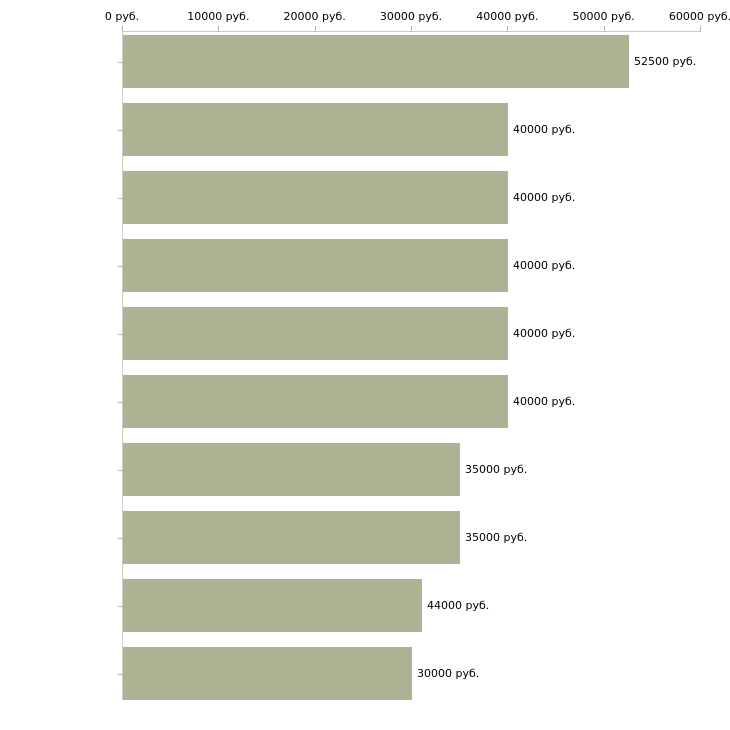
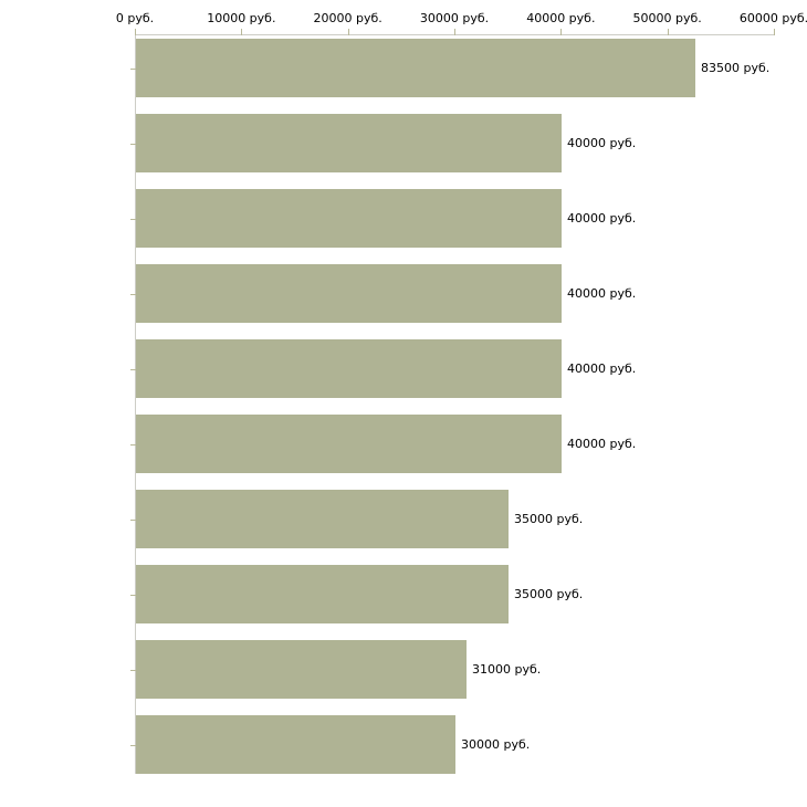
  0 руб.
  10000 руб.
  20000 руб.
  30000 руб.
  40000 руб.
  50000 руб.
  60000 руб.
- 52500 руб.
+ 83500 руб.
  40000 руб.
  40000 руб.
  40000 руб.
  40000 руб.
  40000 руб.
  35000 руб.
  35000 руб.
- 44000 руб.
+ 31000 руб.
  30000 руб.
